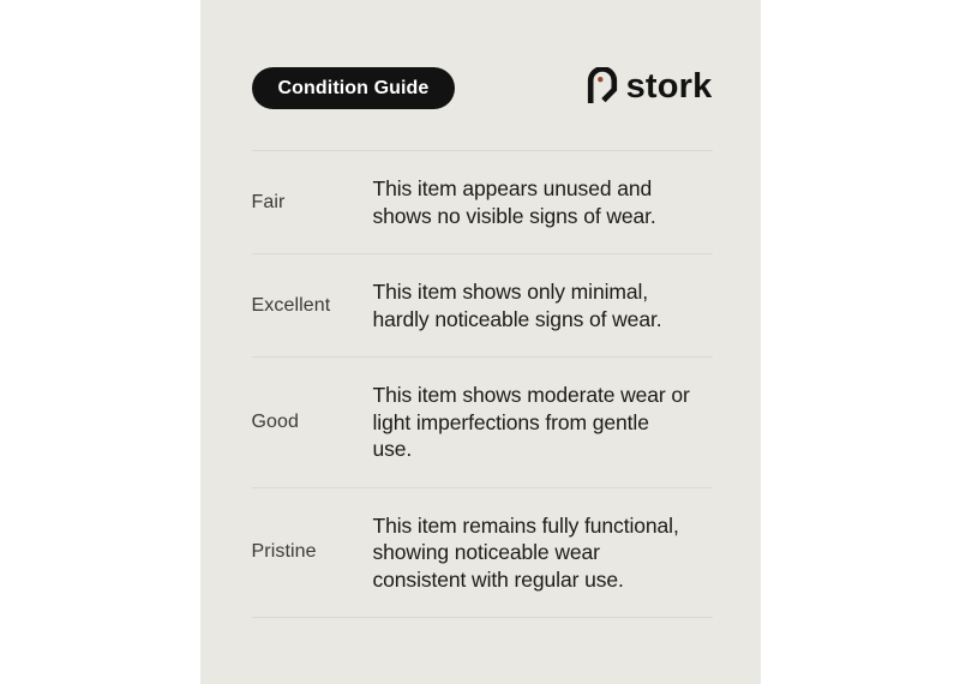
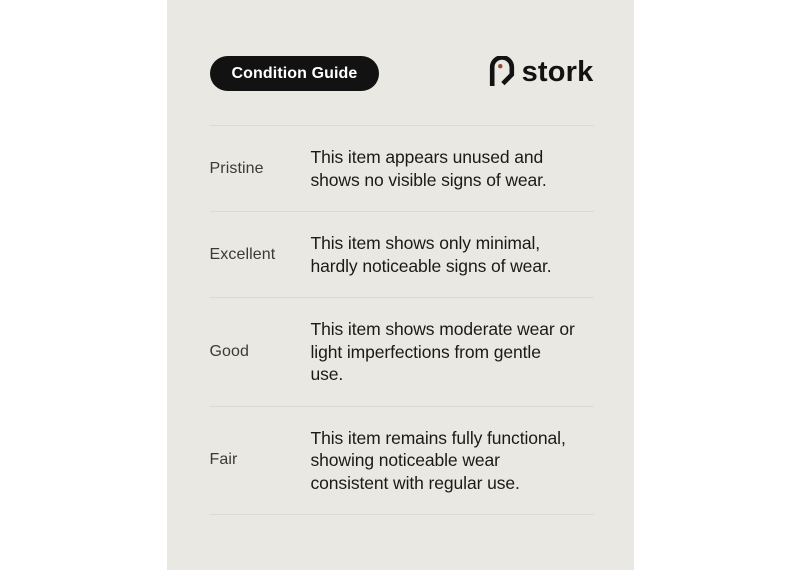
  Condition Guide
  stork
- Fair
+ Pristine
  This item appears unused and
  shows no visible signs of wear.
  Excellent
  This item shows only minimal,
  hardly noticeable signs of wear.
  Good
  This item shows moderate wear or
  light imperfections from gentle
  use.
- Pristine
+ Fair
  This item remains fully functional,
  showing noticeable wear
  consistent with regular use.
